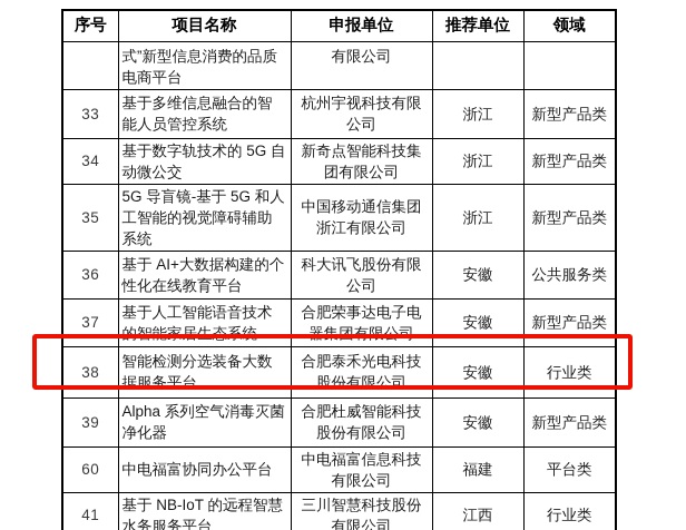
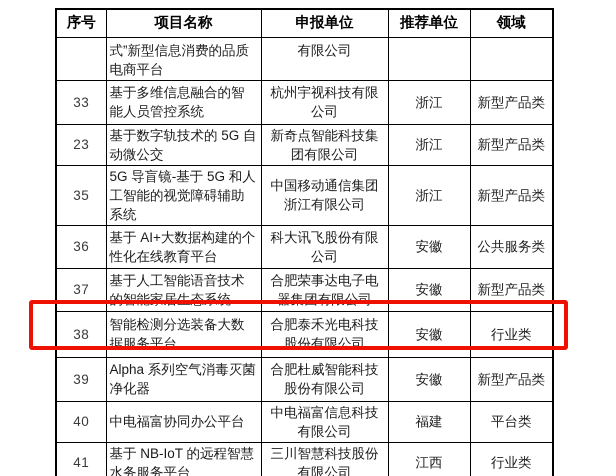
  序号	项目名称	申报单位	推荐单位	领域
  	式”新型信息消费的品质电商平台	有限公司
  33	基于多维信息融合的智能人员管控系统	杭州宇视科技有限公司	浙江	新型产品类
- 34	基于数字轨技术的 5G 自动微公交	新奇点智能科技集团有限公司	浙江	新型产品类
+ 23	基于数字轨技术的 5G 自动微公交	新奇点智能科技集团有限公司	浙江	新型产品类
  35	5G 导盲镜-基于 5G 和人工智能的视觉障碍辅助系统	中国移动通信集团浙江有限公司	浙江	新型产品类
  36	基于 AI+大数据构建的个性化在线教育平台	科大讯飞股份有限公司	安徽	公共服务类
  37	基于人工智能语音技术的智能家居生态系统	合肥荣事达电子电器集团有限公司	安徽	新型产品类
  38	智能检测分选装备大数据服务平台	合肥泰禾光电科技股份有限公司	安徽	行业类
  39	Alpha 系列空气消毒灭菌净化器	合肥杜威智能科技股份有限公司	安徽	新型产品类
- 60	中电福富协同办公平台	中电福富信息科技有限公司	福建	平台类
+ 40	中电福富协同办公平台	中电福富信息科技有限公司	福建	平台类
  41	基于 NB-IoT 的远程智慧水务服务平台	三川智慧科技股份有限公司	江西	行业类
